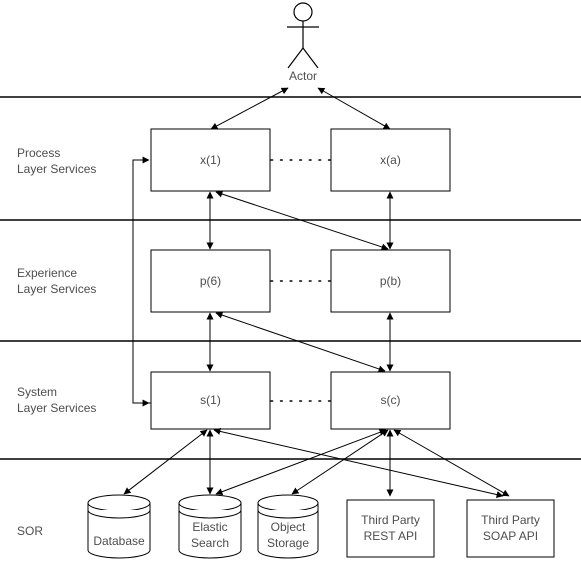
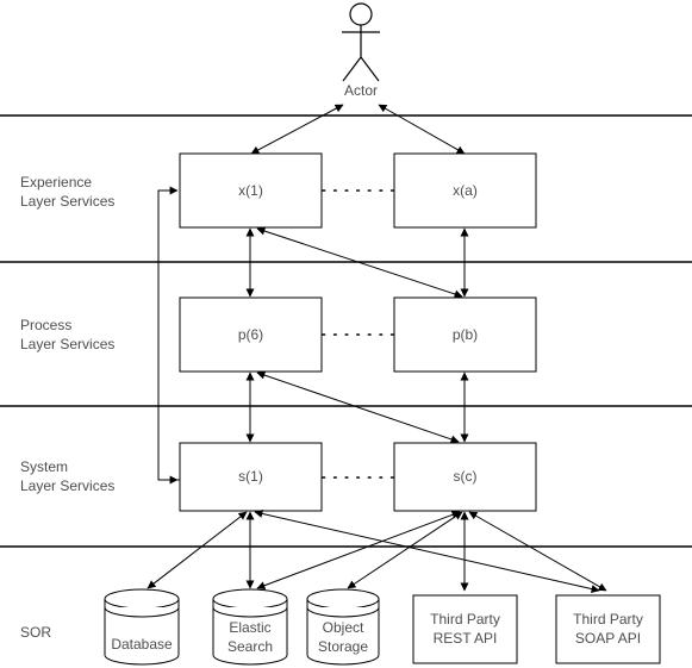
  Actor
- Process
+ Experience
  Layer Services
  x(1)
  x(a)
- Experience
+ Process
  Layer Services
  p(6)
  p(b)
  System
  Layer Services
  s(1)
  s(c)
  SOR
  Database
  Elastic
  Search
  Object
  Storage
  Third Party
  REST API
  Third Party
  SOAP API
